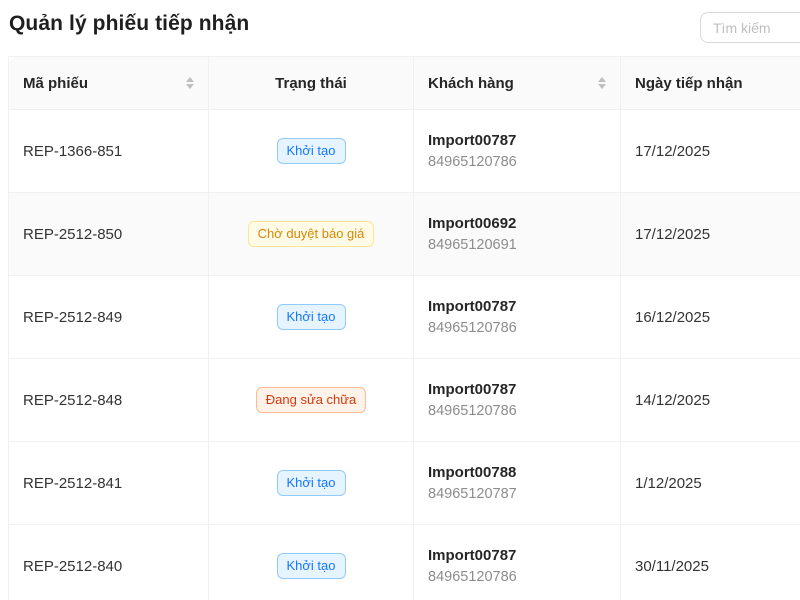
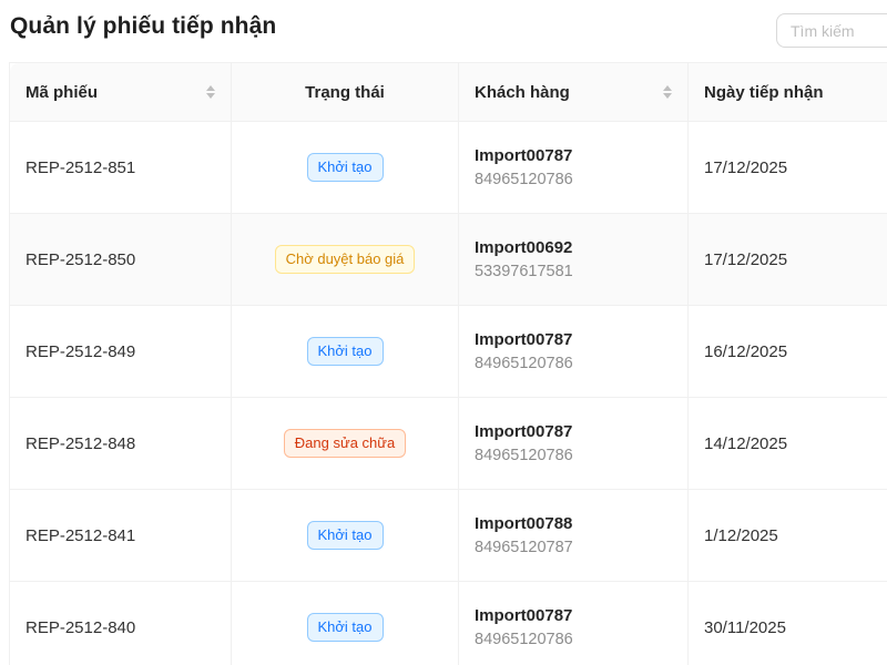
  Quản lý phiếu tiếp nhận
  Tìm kiếm
  Mã phiếu	Trạng thái	Khách hàng	Ngày tiếp nhận
- REP-1366-851	Khởi tạo	Import00787 84965120786	17/12/2025
+ REP-2512-851	Khởi tạo	Import00787 84965120786	17/12/2025
- REP-2512-850	Chờ duyệt báo giá	Import00692 84965120691	17/12/2025
+ REP-2512-850	Chờ duyệt báo giá	Import00692 53397617581	17/12/2025
  REP-2512-849	Khởi tạo	Import00787 84965120786	16/12/2025
  REP-2512-848	Đang sửa chữa	Import00787 84965120786	14/12/2025
  REP-2512-841	Khởi tạo	Import00788 84965120787	1/12/2025
  REP-2512-840	Khởi tạo	Import00787 84965120786	30/11/2025
